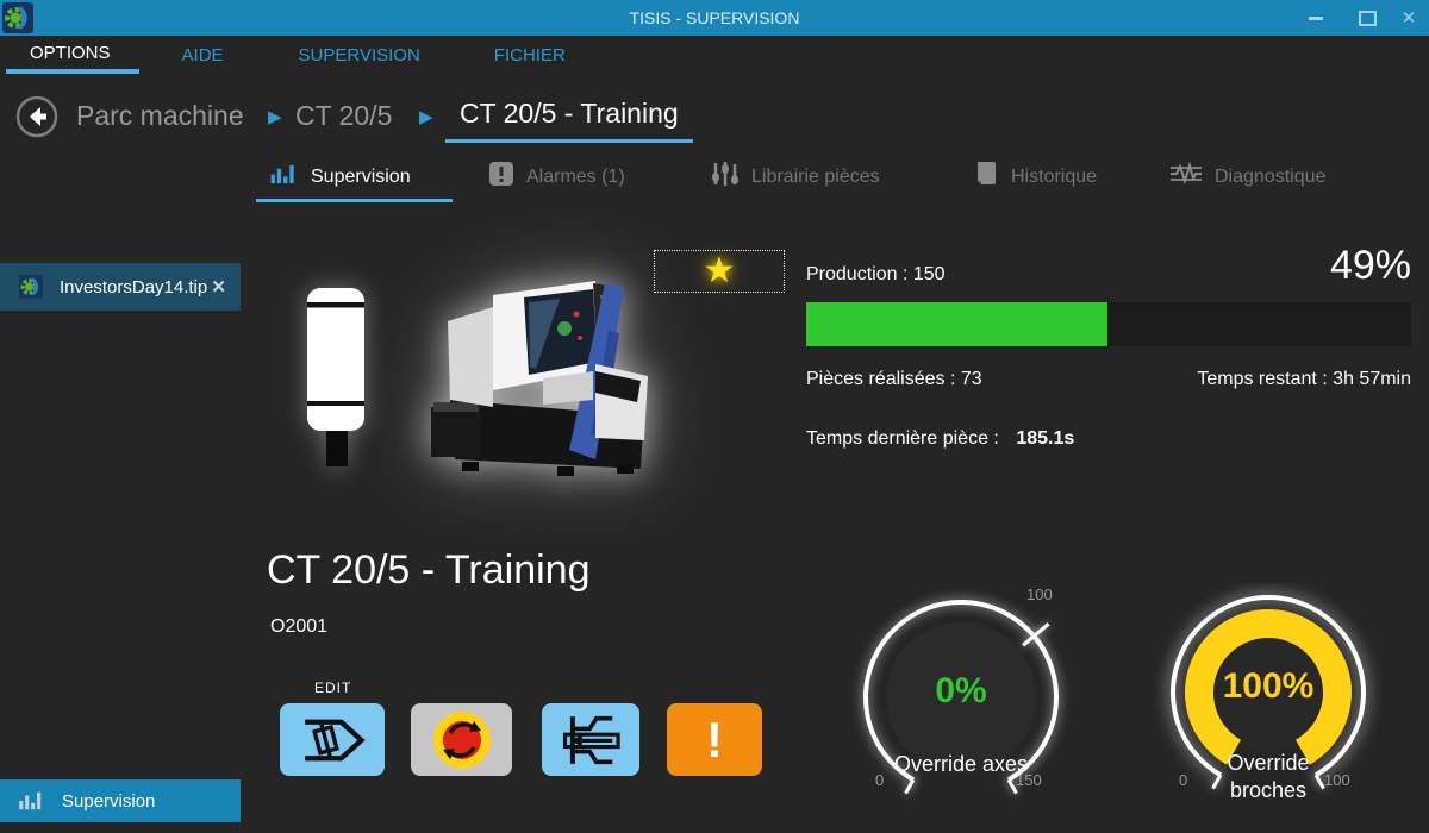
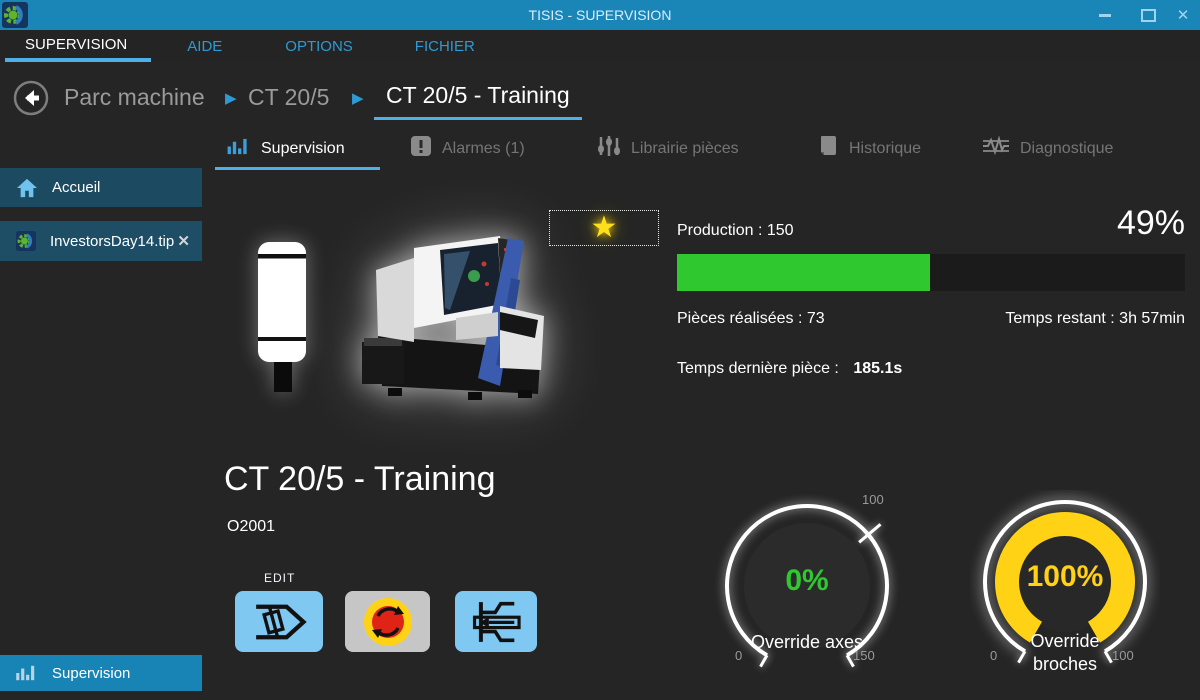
  TISIS - SUPERVISION
  ✕
- OPTIONS
+ SUPERVISION
  AIDE
- SUPERVISION
+ OPTIONS
  FICHIER
  Parc machine
  ▶
  CT 20/5
  ▶
  CT 20/5 - Training
+ Accueil
  InvestorsDay14.tip
  ✕
  Supervision
  Supervision
  Alarmes (1)
  Librairie pièces
  Historique
  Diagnostique
  ★
  Production : 150
  49%
  Pièces réalisées : 73
  Temps restant : 3h 57min
  Temps dernière pièce : 185.1s
  CT 20/5 - Training
  O2001
  EDIT
- !
  100
  0%
  Override axes
  0
  150
  100%
  Override broches
  0
  100
